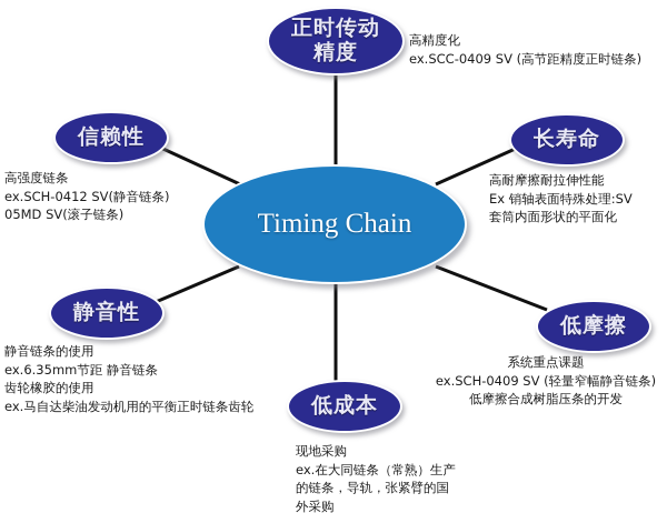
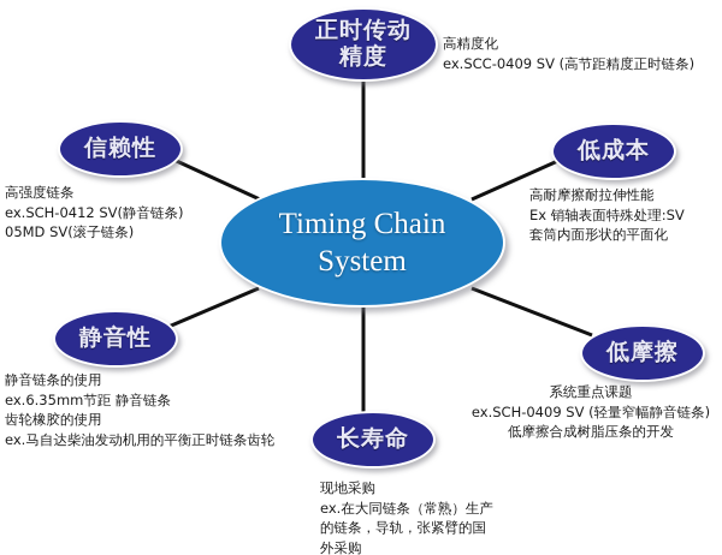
  Timing Chain
+ System
  正时传动
  精度
  高精度化
  ex.SCC-0409 SV (高节距精度正时链条)
  信赖性
  高强度链条
  ex.SCH-0412 SV(静音链条)
  05MD SV(滚子链条)
- 长寿命
+ 低成本
  高耐摩擦耐拉伸性能
  Ex 销轴表面特殊处理:SV
  套筒内面形状的平面化
  静音性
  静音链条的使用
  ex.6.35mm节距 静音链条
  齿轮橡胶的使用
  ex.马自达柴油发动机用的平衡正时链条齿轮
  低摩擦
  系统重点课题
  ex.SCH-0409 SV (轻量窄幅静音链条)
  低摩擦合成树脂压条的开发
- 低成本
+ 长寿命
  现地采购
  ex.在大同链条（常熟）生产
  的链条，导轨，张紧臂的国
  外采购
